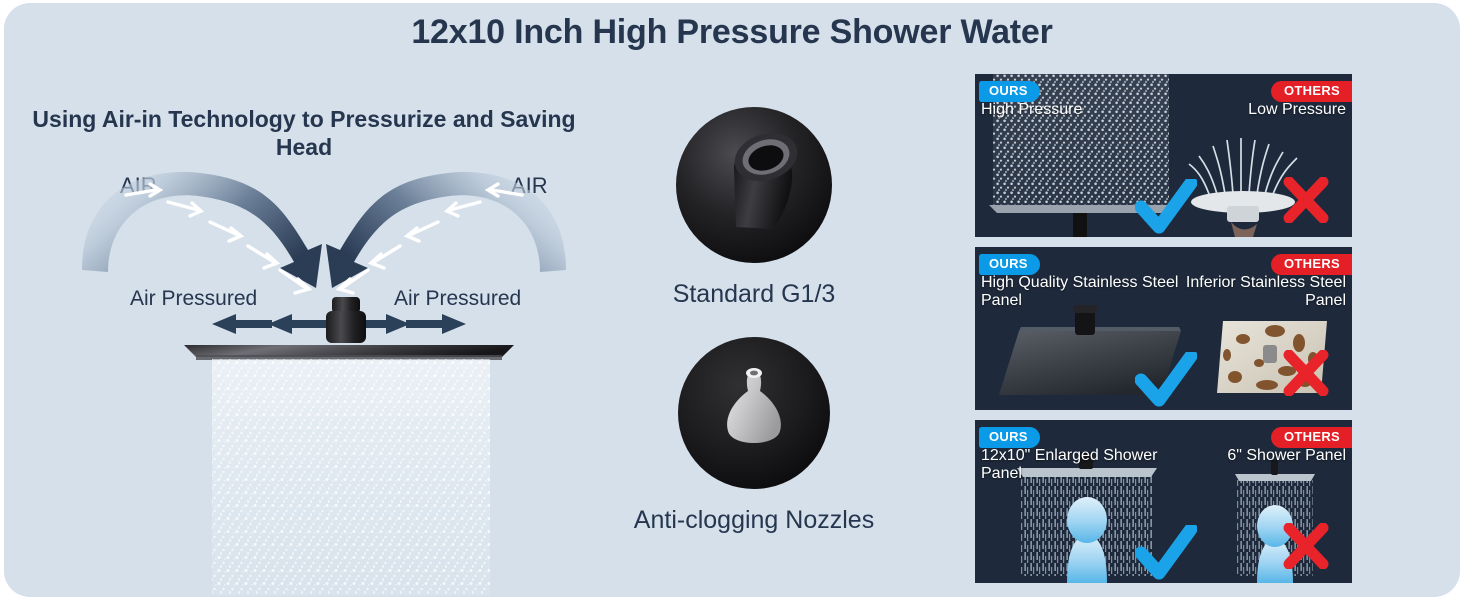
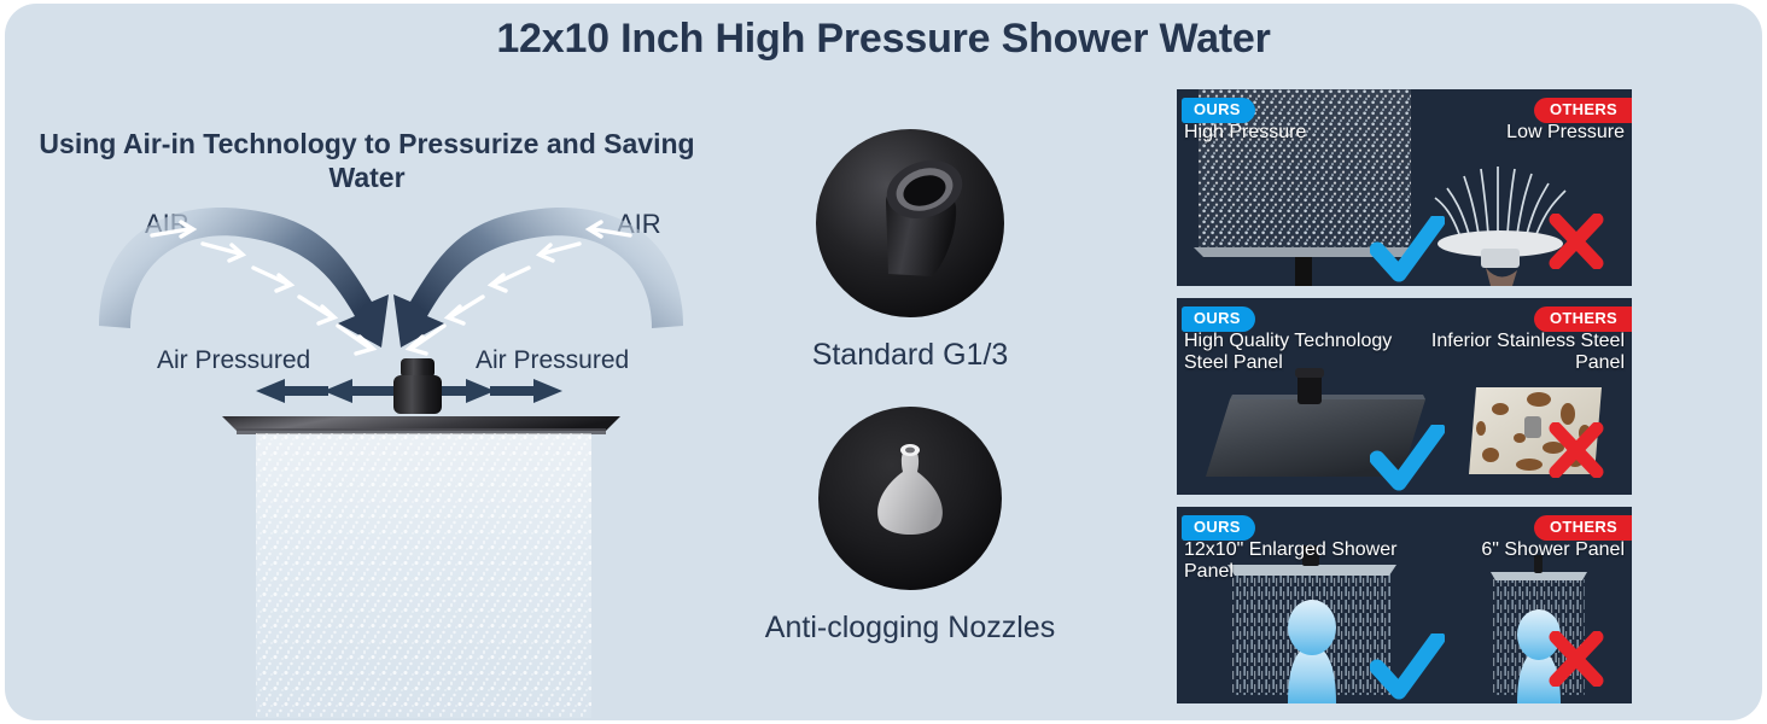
  12x10 Inch High Pressure Shower Water
- Using Air-in Technology to Pressurize and Saving Head
+ Using Air-in Technology to Pressurize and Saving Water
  Air Pressured
  Air Pressured
  Standard G1/3
  Anti-clogging Nozzles
  OURS
  OTHERS
  High Pressure
  Low Pressure
  OURS
  OTHERS
- High Quality Stainless Steel Panel
+ High Quality Technology Steel Panel
  Inferior Stainless Steel Panel
  OURS
  OTHERS
  12x10" Enlarged Shower Panel
  6" Shower Panel
